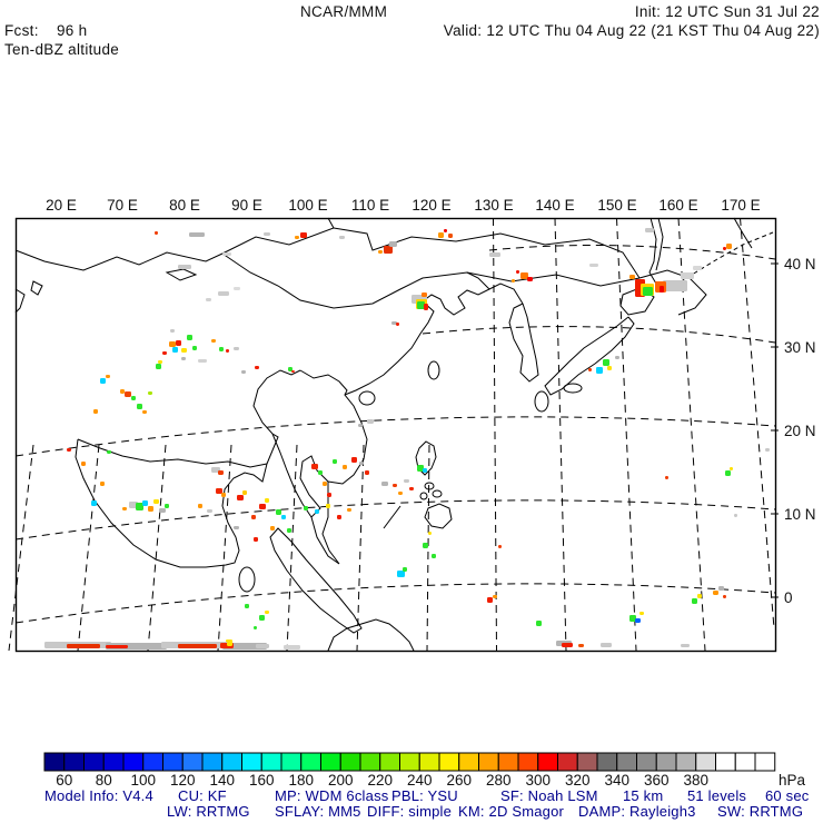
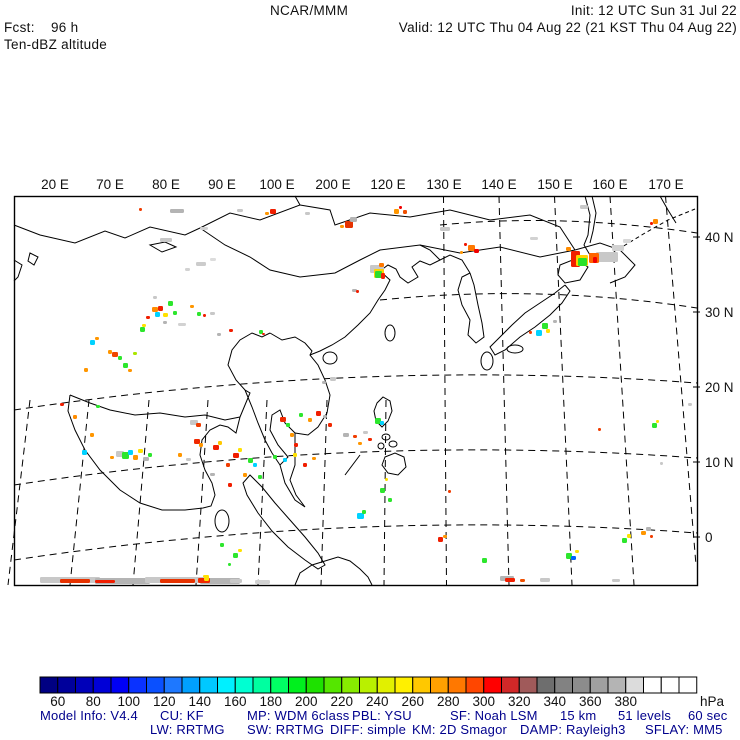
  Fcst: 96 h
  Ten-dBZ altitude
  NCAR/MMM
  Init: 12 UTC Sun 31 Jul 22
  Valid: 12 UTC Thu 04 Aug 22 (21 KST Thu 04 Aug 22)
  20 E
  70 E
  80 E
  90 E
  100 E
- 110 E
+ 200 E
  120 E
  130 E
  140 E
  150 E
  160 E
  170 E
  40 N
  30 N
  20 N
  10 N
  0
  60
  80
  100
  120
  140
  160
  180
  200
  220
  240
  260
  280
  300
  320
  340
  360
  380
  hPa
  Model Info: V4.4
  CU: KF
  MP: WDM 6class
  PBL: YSU
  SF: Noah LSM
  15 km
  51 levels
  60 sec
  LW: RRTMG
- SFLAY: MM5
+ SW: RRTMG
  DIFF: simple
  KM: 2D Smagor
  DAMP: Rayleigh3
- SW: RRTMG
+ SFLAY: MM5
